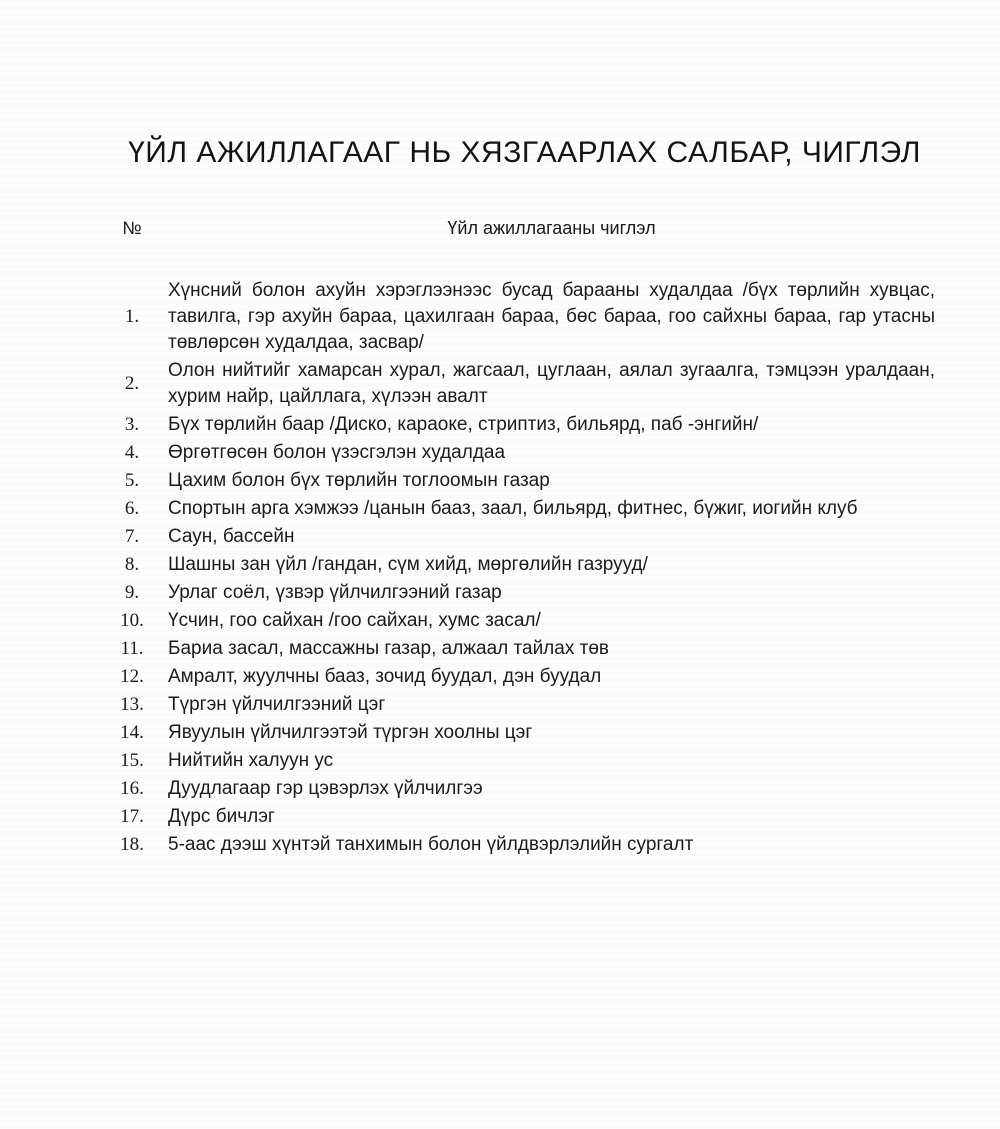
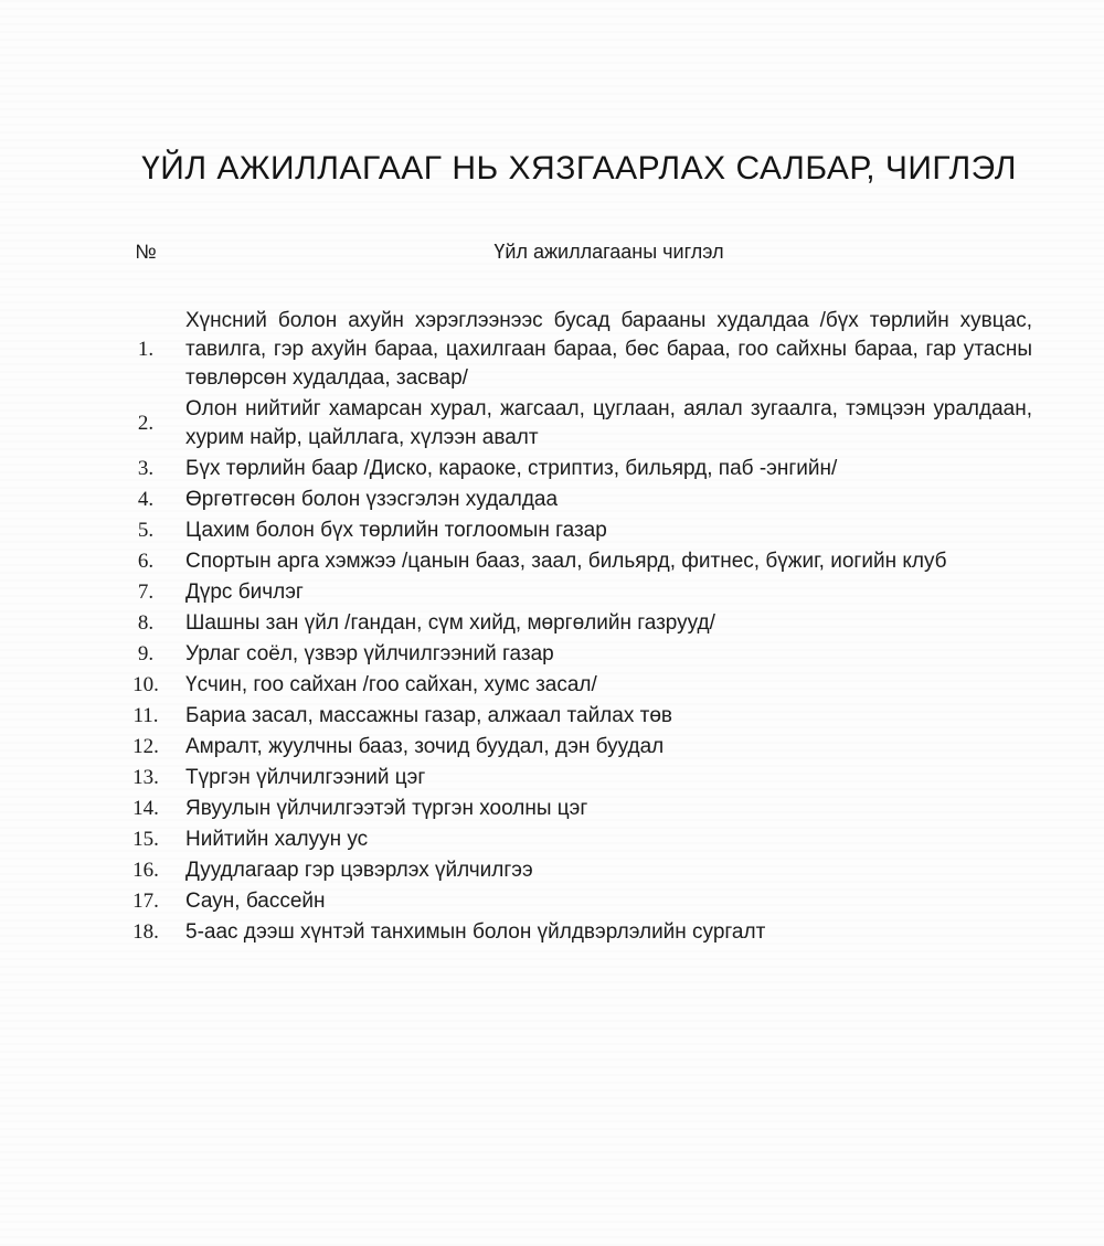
  ҮЙЛ АЖИЛЛАГААГ НЬ ХЯЗГААРЛАХ САЛБАР, ЧИГЛЭЛ
  №
  Үйл ажиллагааны чиглэл
  1.
  Хүнсний болон ахуйн хэрэглээнээс бусад барааны худалдаа /бүх төрлийн хувцас, тавилга, гэр ахуйн бараа, цахилгаан бараа, бөс бараа, гоо сайхны бараа, гар утасны төвлөрсөн худалдаа, засвар/
  2.
  Олон нийтийг хамарсан хурал, жагсаал, цуглаан, аялал зугаалга, тэмцээн уралдаан, хурим найр, цайллага, хүлээн авалт
  3.
  Бүх төрлийн баар /Диско, караоке, стриптиз, бильярд, паб -энгийн/
  4.
  Өргөтгөсөн болон үзэсгэлэн худалдаа
  5.
  Цахим болон бүх төрлийн тоглоомын газар
  6.
  Спортын арга хэмжээ /цанын бааз, заал, бильярд, фитнес, бүжиг, иогийн клуб
  7.
- Саун, бассейн
+ Дүрс бичлэг
  8.
  Шашны зан үйл /гандан, сүм хийд, мөргөлийн газрууд/
  9.
  Урлаг соёл, үзвэр үйлчилгээний газар
  10.
  Үсчин, гоо сайхан /гоо сайхан, хумс засал/
  11.
  Бариа засал, массажны газар, алжаал тайлах төв
  12.
  Амралт, жуулчны бааз, зочид буудал, дэн буудал
  13.
  Түргэн үйлчилгээний цэг
  14.
  Явуулын үйлчилгээтэй түргэн хоолны цэг
  15.
  Нийтийн халуун ус
  16.
  Дуудлагаар гэр цэвэрлэх үйлчилгээ
  17.
- Дүрс бичлэг
+ Саун, бассейн
  18.
  5-аас дээш хүнтэй танхимын болон үйлдвэрлэлийн сургалт
